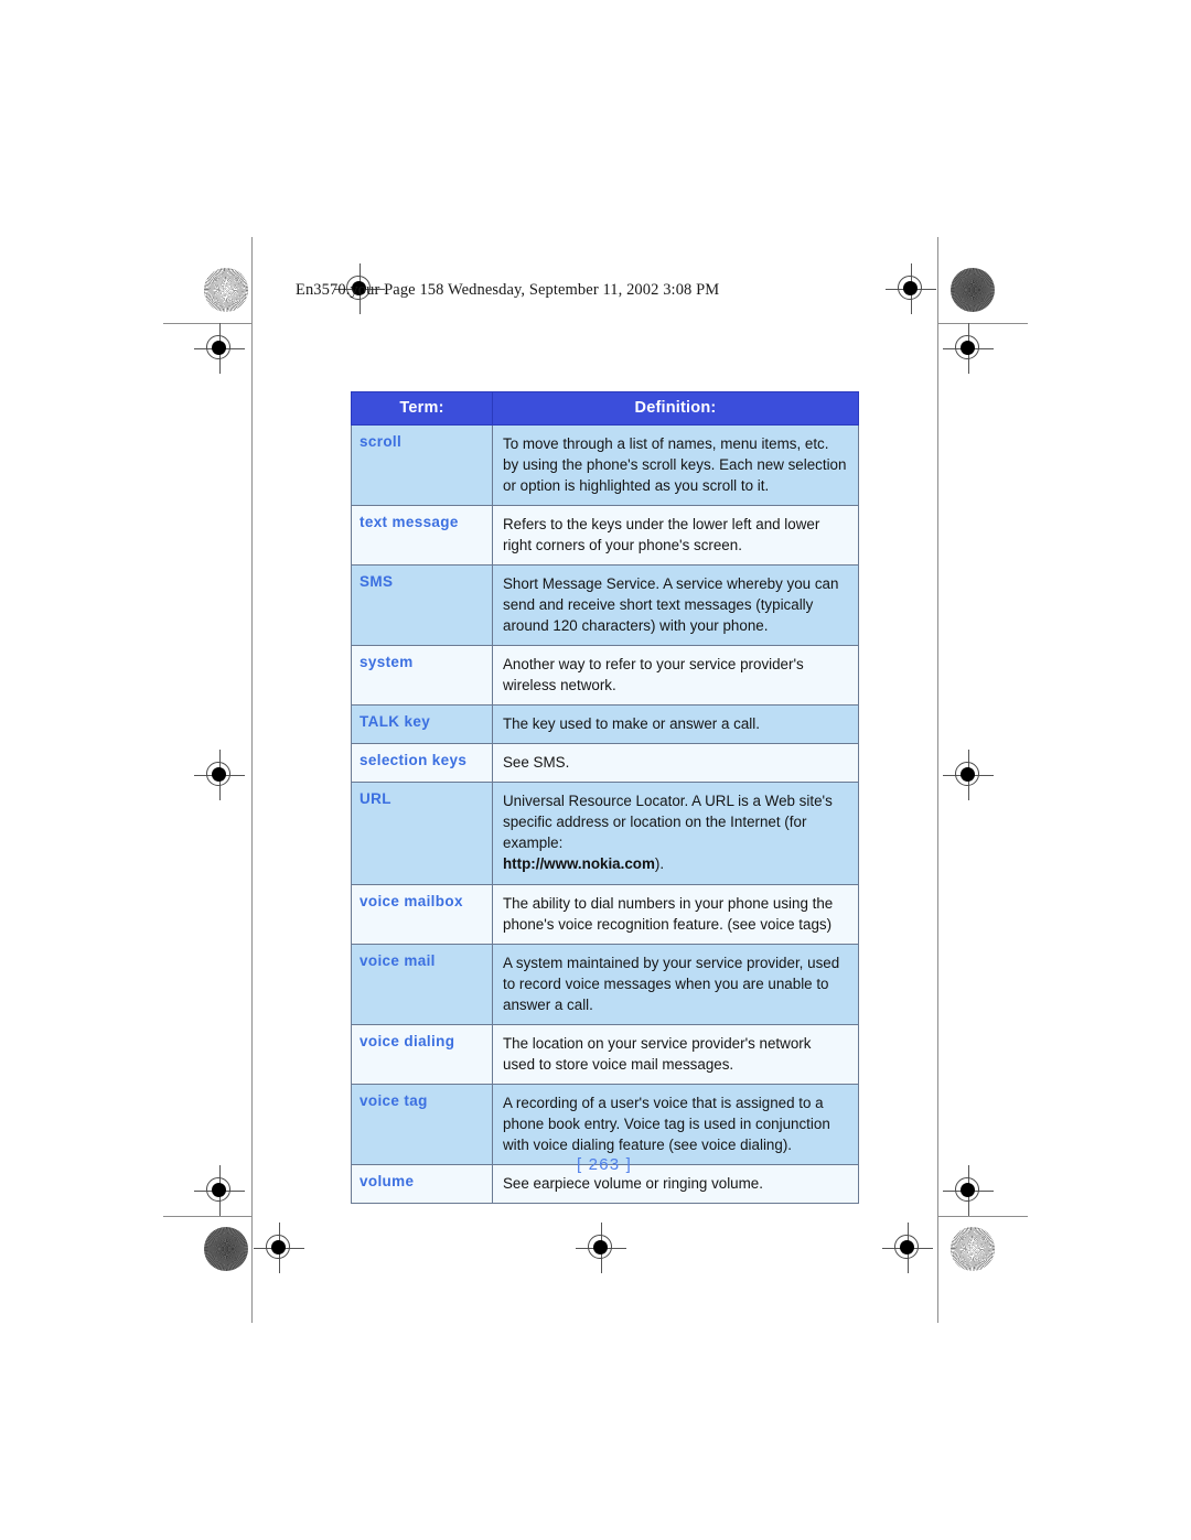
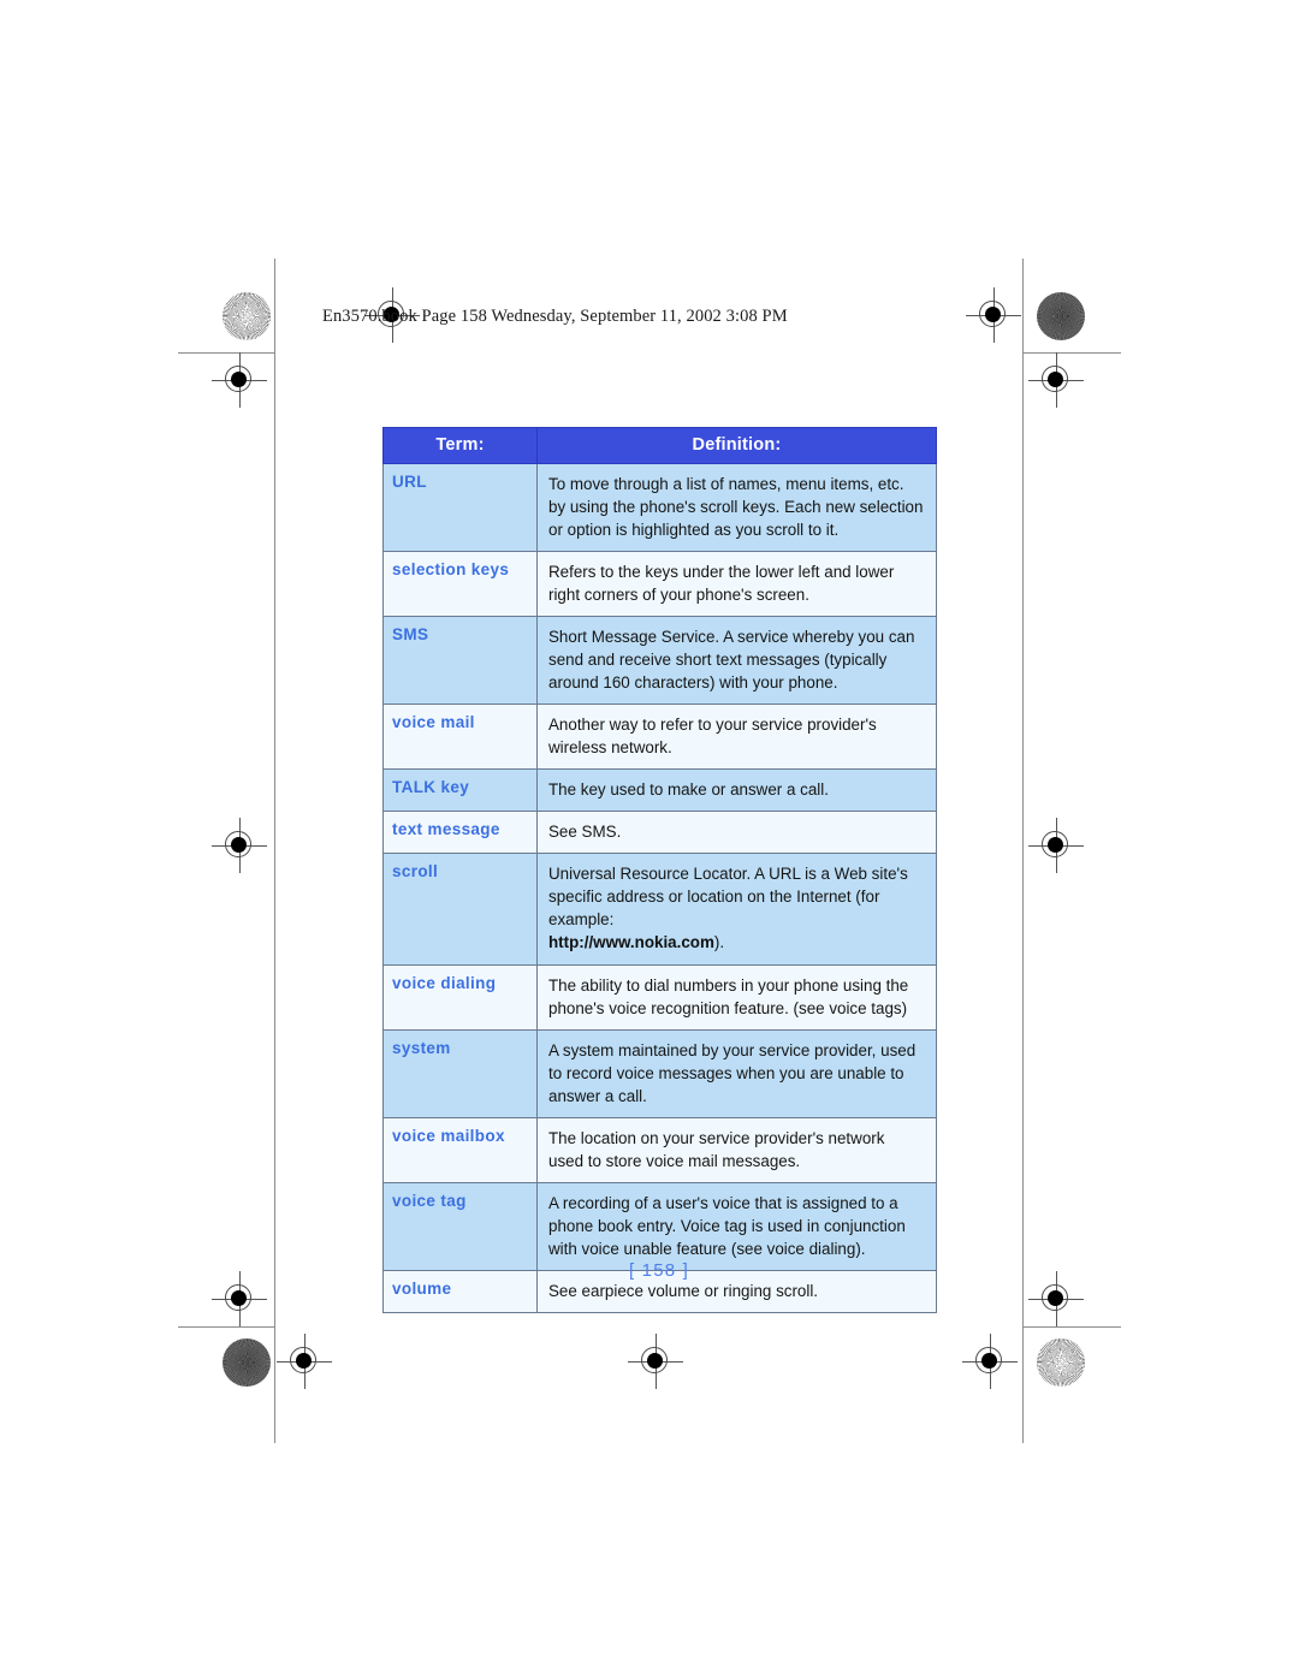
- En3570.your Page 158 Wednesday, September 11, 2002 3:08 PM
+ En3570.book Page 158 Wednesday, September 11, 2002 3:08 PM
  Term:	Definition:
- scroll	To move through a list of names, menu items, etc. by using the phone's scroll keys. Each new selection or option is highlighted as you scroll to it.
+ URL	To move through a list of names, menu items, etc. by using the phone's scroll keys. Each new selection or option is highlighted as you scroll to it.
- text message	Refers to the keys under the lower left and lower right corners of your phone's screen.
+ selection keys	Refers to the keys under the lower left and lower right corners of your phone's screen.
- SMS	Short Message Service. A service whereby you can send and receive short text messages (typically around 120 characters) with your phone.
+ SMS	Short Message Service. A service whereby you can send and receive short text messages (typically around 160 characters) with your phone.
- system	Another way to refer to your service provider's wireless network.
+ voice mail	Another way to refer to your service provider's wireless network.
  TALK key	The key used to make or answer a call.
- selection keys	See SMS.
+ text message	See SMS.
- URL	Universal Resource Locator. A URL is a Web site's specific address or location on the Internet (for example:http://www.nokia.com).
+ scroll	Universal Resource Locator. A URL is a Web site's specific address or location on the Internet (for example:http://www.nokia.com).
- voice mailbox	The ability to dial numbers in your phone using the phone's voice recognition feature. (see voice tags)
+ voice dialing	The ability to dial numbers in your phone using the phone's voice recognition feature. (see voice tags)
- voice mail	A system maintained by your service provider, used to record voice messages when you are unable to answer a call.
+ system	A system maintained by your service provider, used to record voice messages when you are unable to answer a call.
- voice dialing	The location on your service provider's network used to store voice mail messages.
+ voice mailbox	The location on your service provider's network used to store voice mail messages.
- voice tag	A recording of a user's voice that is assigned to a phone book entry. Voice tag is used in conjunction with voice dialing feature (see voice dialing).
+ voice tag	A recording of a user's voice that is assigned to a phone book entry. Voice tag is used in conjunction with voice unable feature (see voice dialing).
- volume	See earpiece volume or ringing volume.
+ volume	See earpiece volume or ringing scroll.
- [ 263 ]
+ [ 158 ]
